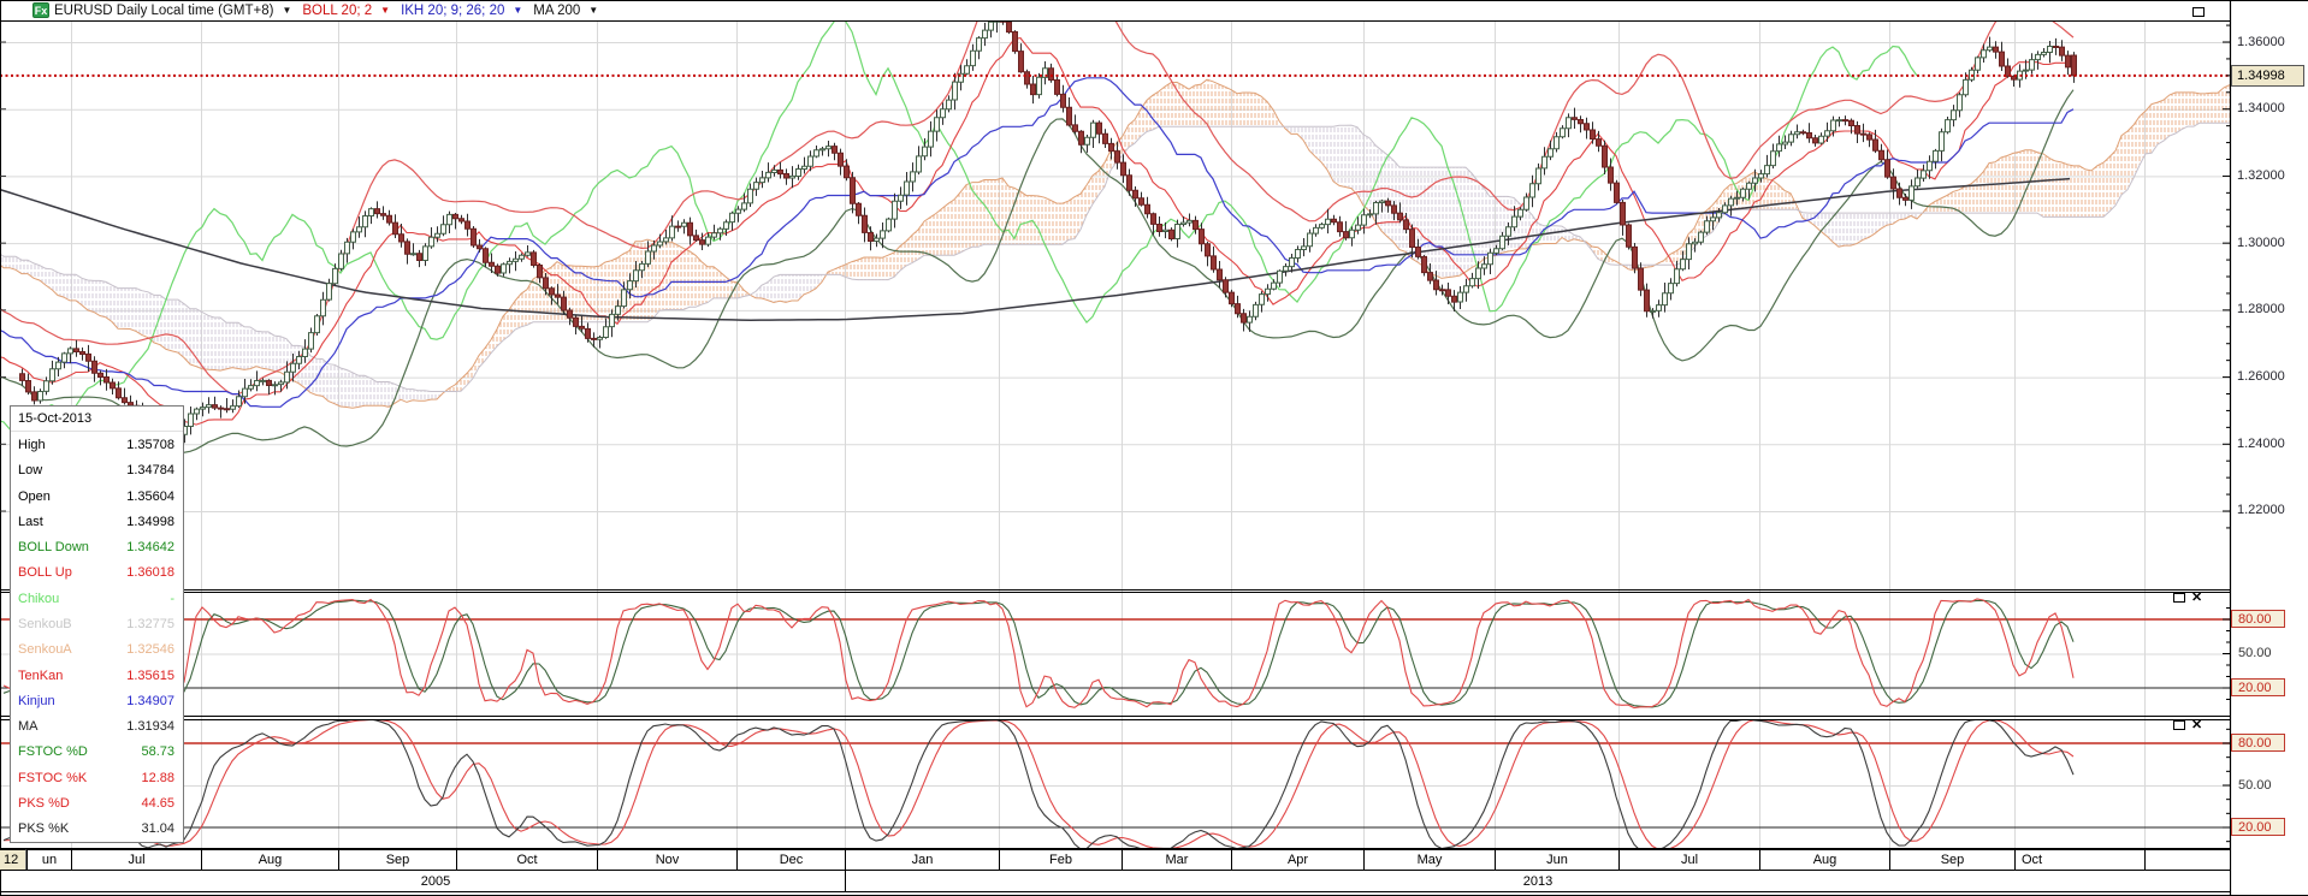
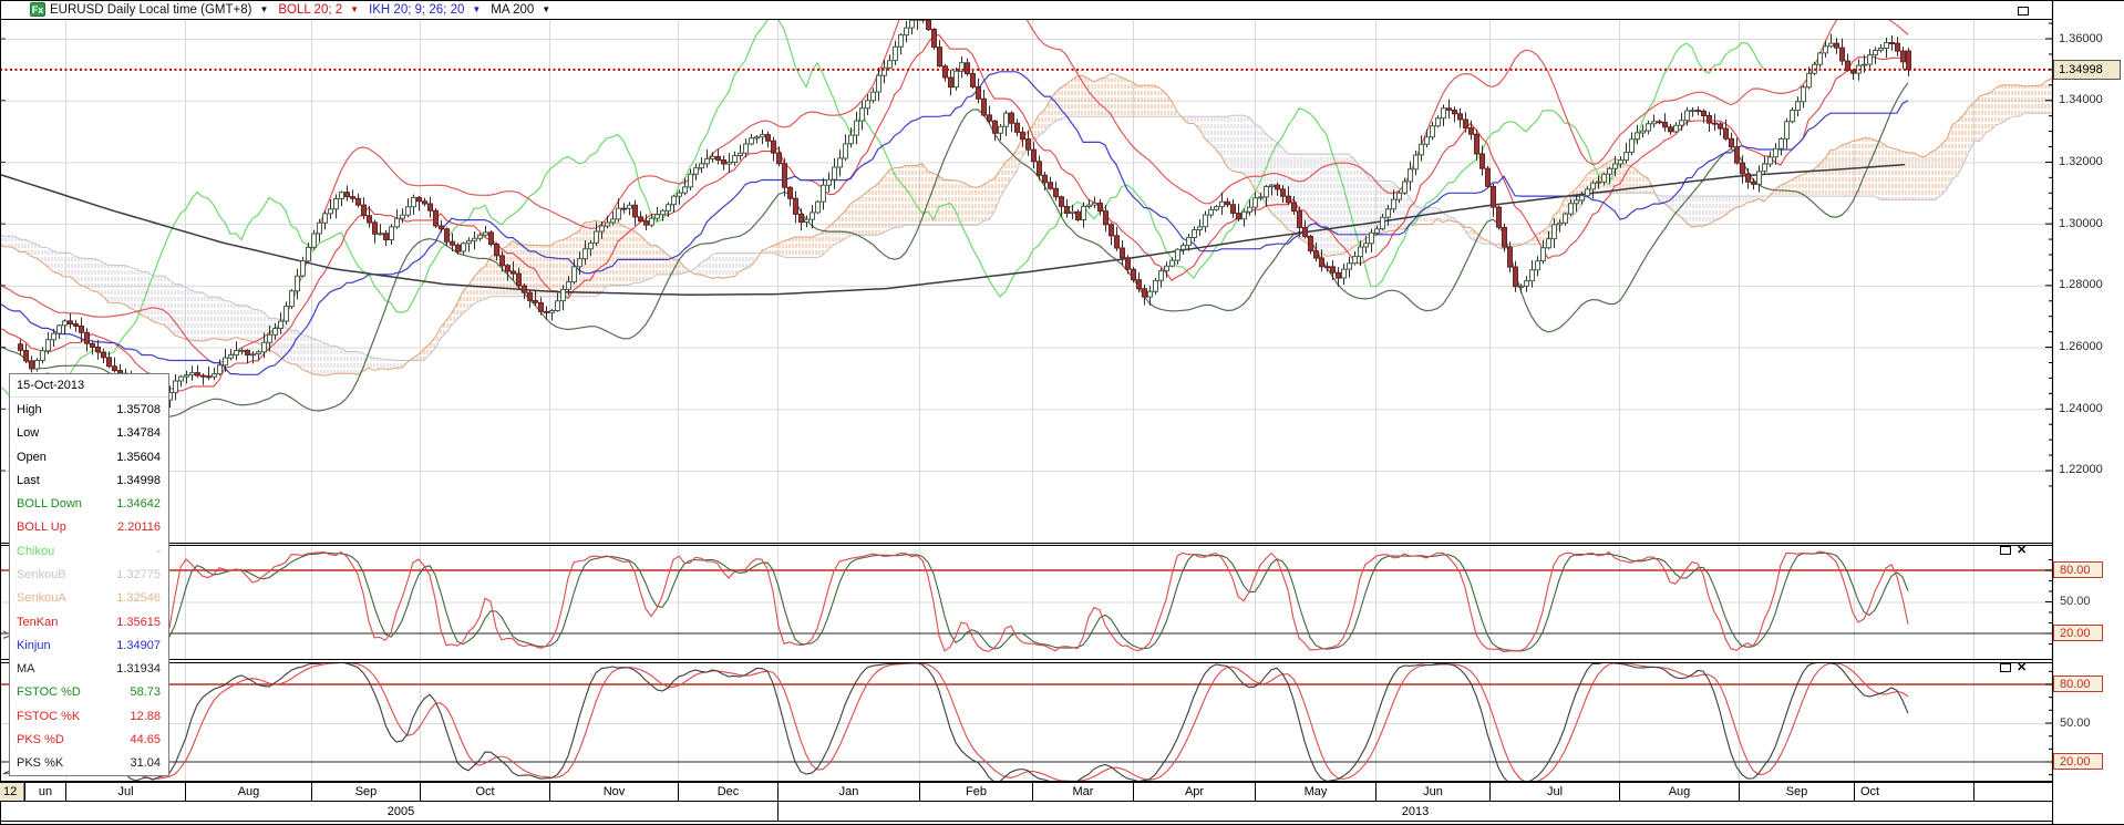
  Fx
  EURUSD Daily Local time (GMT+8)
  ▼
  BOLL 20; 2
  ▼
  IKH 20; 9; 26; 20
  ▼
  MA 200
  ▼
  ✕
  ✕
  15-Oct-2013
  High
  1.35708
  Low
  1.34784
  Open
  1.35604
  Last
  1.34998
  BOLL Down
  1.34642
  BOLL Up
- 1.36018
+ 2.20116
  Chikou
  -
  SenkouB
  1.32775
  SenkouA
  1.32546
  TenKan
  1.35615
  Kinjun
  1.34907
  MA
  1.31934
  FSTOC %D
  58.73
  FSTOC %K
  12.88
  PKS %D
  44.65
  PKS %K
  31.04
  1.36000
  1.34000
  1.32000
  1.30000
  1.28000
  1.26000
  1.24000
  1.22000
  1.34998
  80.00
  50.00
  20.00
  80.00
  50.00
  20.00
  un
  Jul
  Aug
  Sep
  Oct
  Nov
  Dec
  Jan
  Feb
  Mar
  Apr
  May
  Jun
  Jul
  Aug
  Sep
  Oct
  2005
  2013
  12
